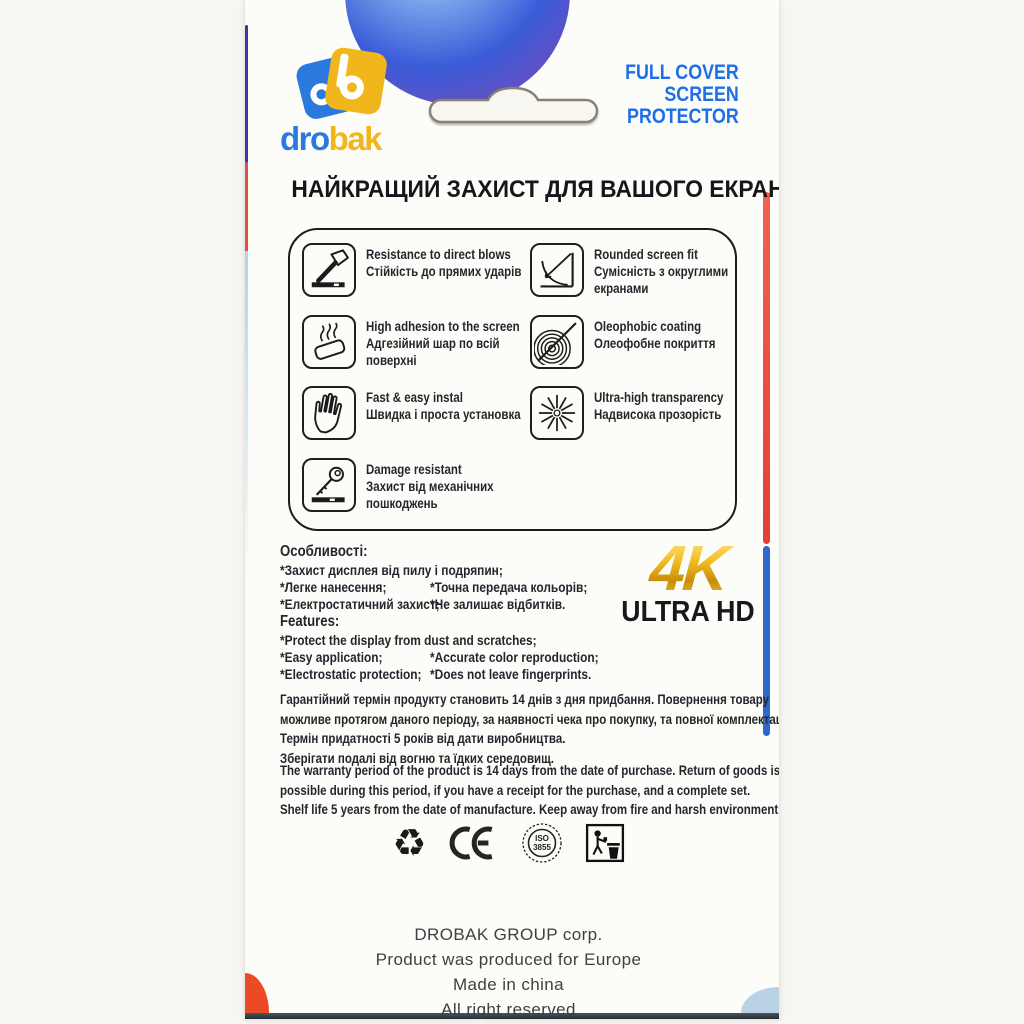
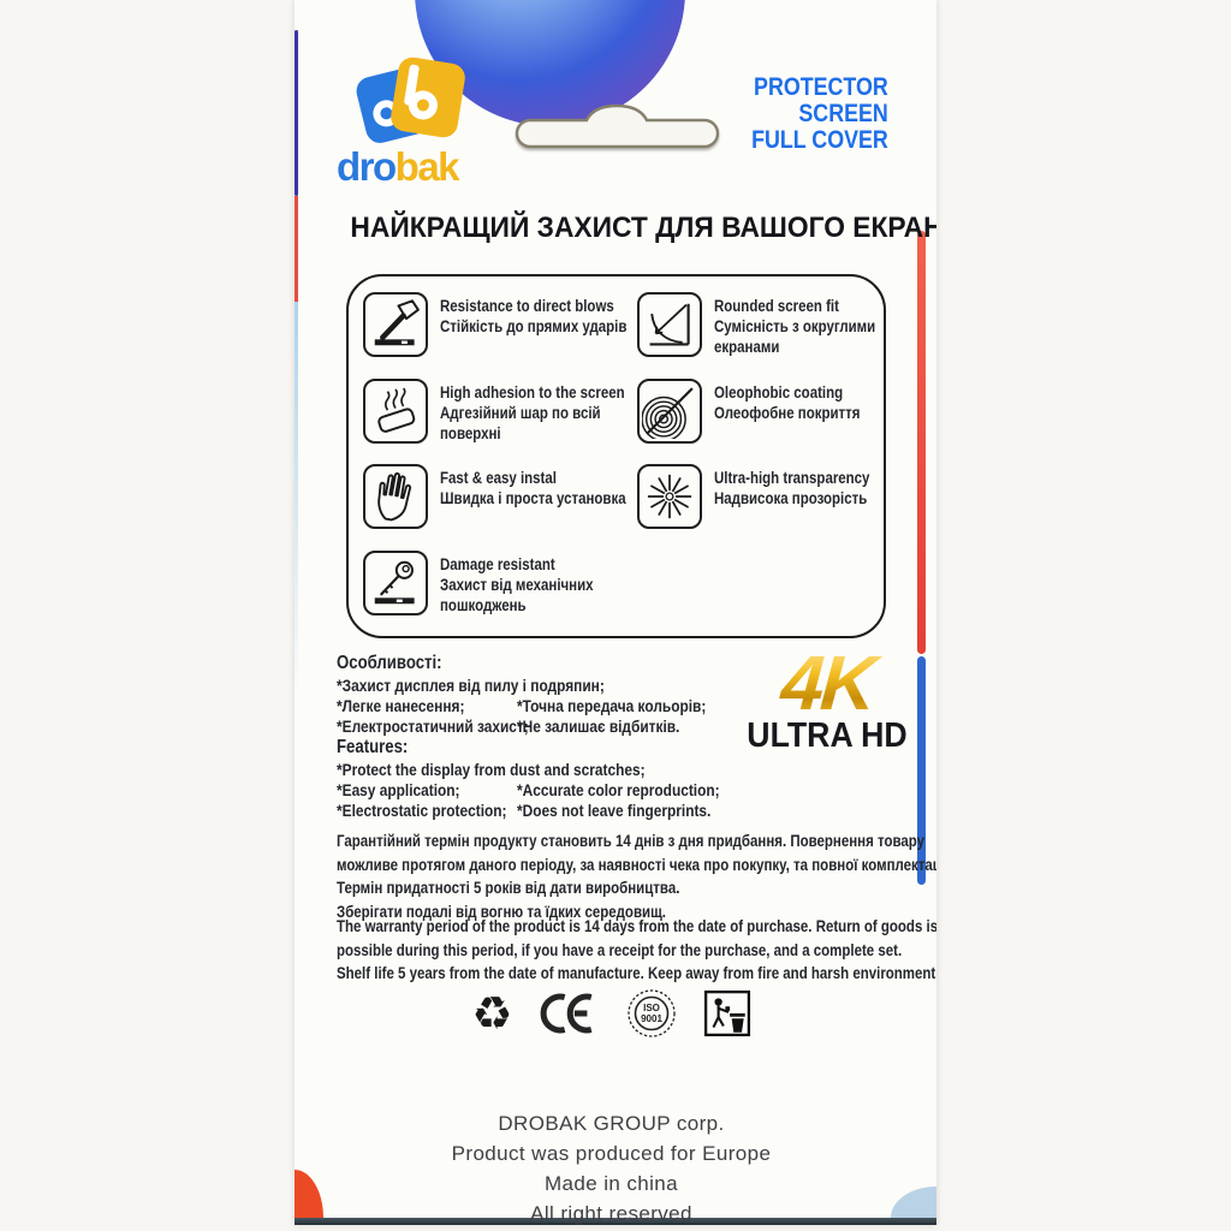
  drobak
- FULL COVER
+ PROTECTOR
  SCREEN
- PROTECTOR
+ FULL COVER
  НАЙКРАЩИЙ ЗАХИСТ ДЛЯ ВАШОГО ЕКРАН
  Resistance to direct blows
  Стійкість до прямих ударів
  High adhesion to the screen
  Адгезійний шар по всій
  поверхні
  Fast & easy instal
  Швидка і проста установка
  Damage resistant
  Захист від механічних
  пошкоджень
  Rounded screen fit
  Сумісність з округлими
  екранами
  Oleophobic coating
  Олеофобне покриття
  Ultra-high transparency
  Надвисока прозорість
  Особливості:
  *Захист дисплея від пилу і подряпин;
  *Легке нанесення;
  *Точна передача кольорів;
  *Електростатичний захис
  *Не залишає відбитків.
  ULTRA HD
  Features:
  *Protect the display from dust and scratches;
  *Easy application;
  *Accurate color reproduction;
  *Electrostatic protection;
  *Does not leave fingerprints.
  Гарантійний термін продукту становить 14 днів з дня придбання. Повернення товару
  можливе протягом даного періоду, за наявності чека про покупку, та повної комплекта
  Термін придатності 5 років від дати виробництва.
  Зберігати подалі від вогню та їдких середовищ.
  The warranty period of the product is 14 days from the date of purchase. Return of goods is
  possible during this period, if you have a receipt for the purchase, and a complete set.
  Shelf life 5 years from the date of manufacture. Keep away from fire and harsh environment
  ♻
  ISO
- 3855
+ 9001
  DROBAK GROUP corp.
  Product was produced for Europe
  Made in china
  All right reserved
